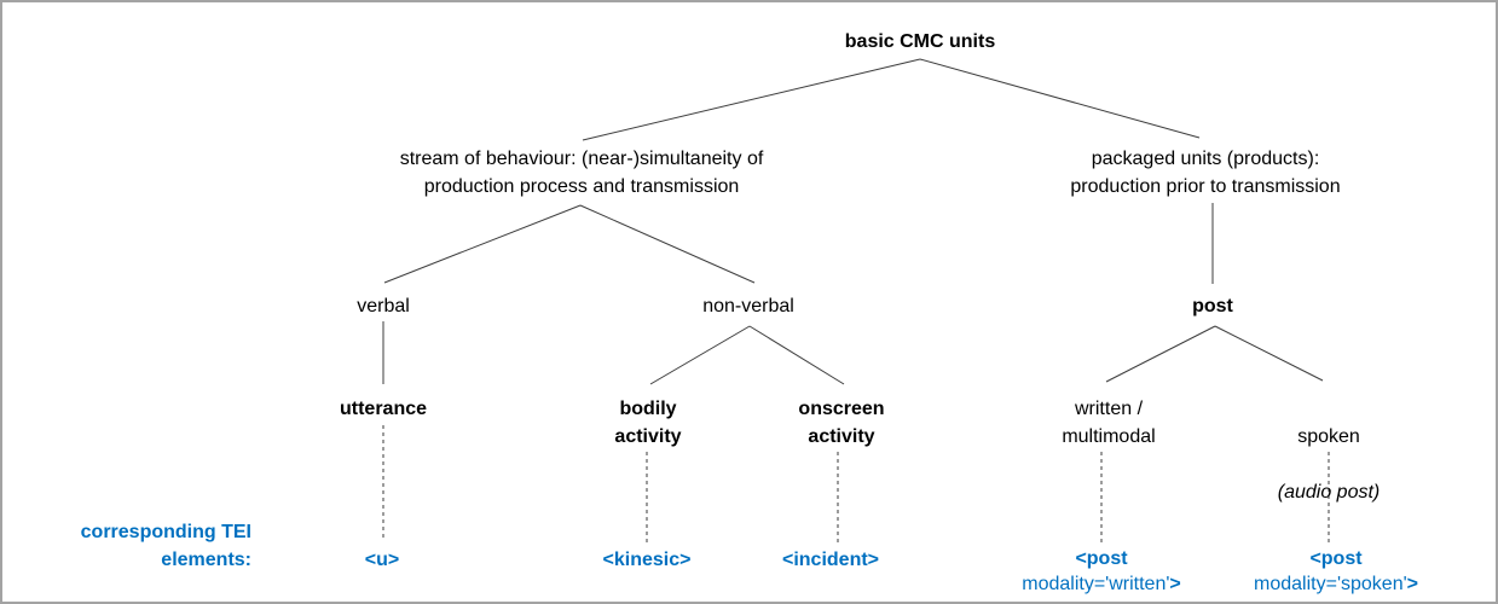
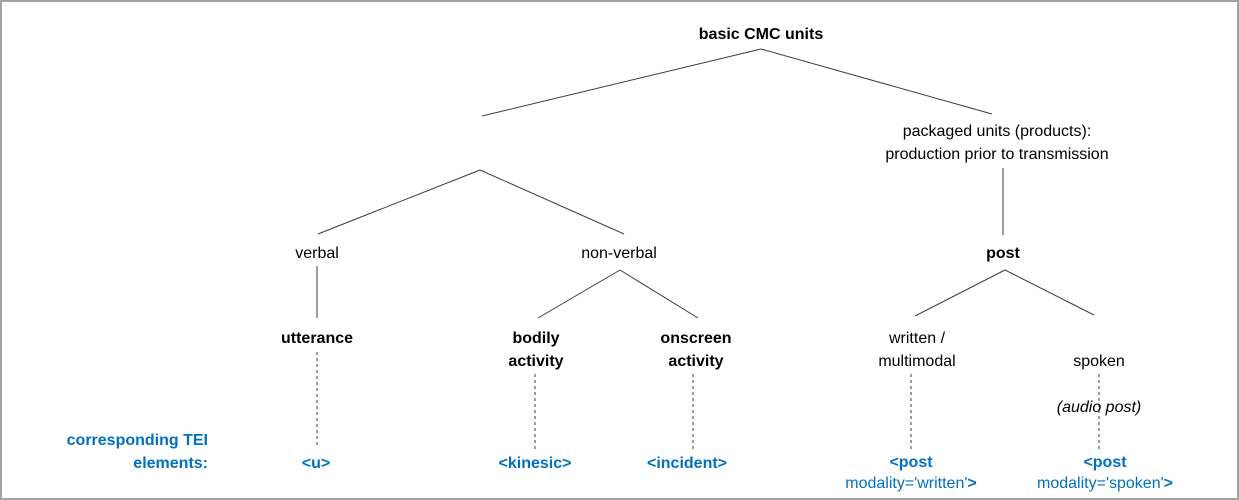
  basic CMC units
- stream of behaviour: (near-)simultaneity of
- production process and transmission
  packaged units (products):
  production prior to transmission
  verbal
  non-verbal
  post
  utterance
  bodily
  activity
  onscreen
  activity
  written /
  multimodal
  spoken
  (audio post)
  corresponding TEI
  elements:
  <u>
  <kinesic>
  <incident>
  <post
  modality='written'>
  <post
  modality='spoken'>
